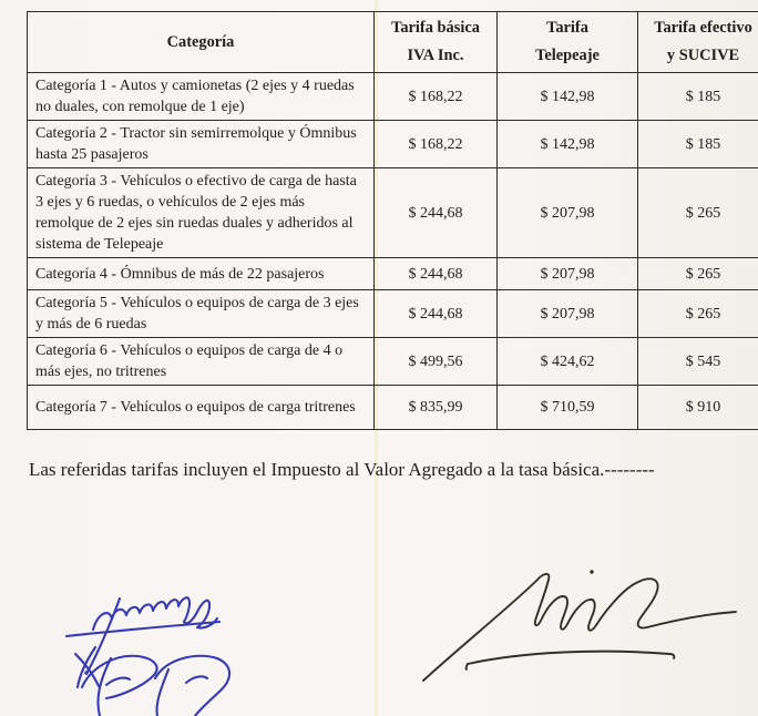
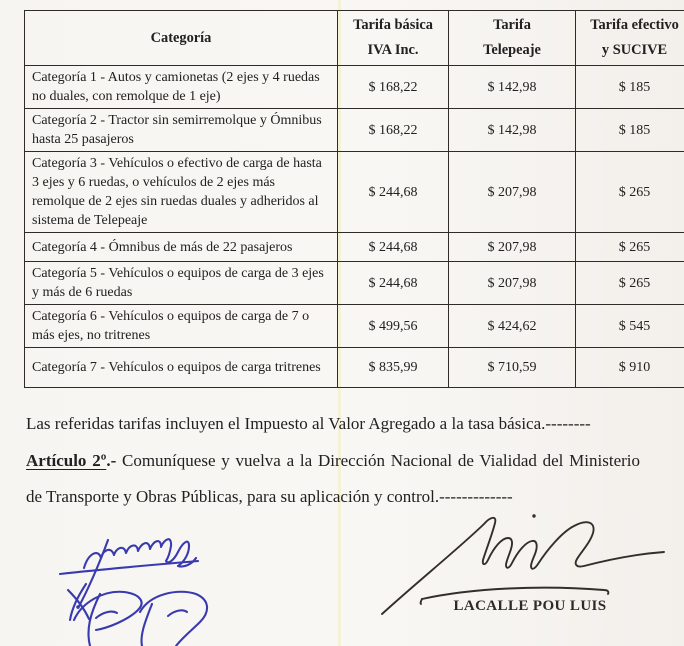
  Categoría	Tarifa básica IVA Inc.	Tarifa Telepeaje	Tarifa efectivo y SUCIVE
  Categoría 1 - Autos y camionetas (2 ejes y 4 ruedas no duales, con remolque de 1 eje)	$ 168,22	$ 142,98	$ 185
  Categoría 2 - Tractor sin semirremolque y Ómnibus hasta 25 pasajeros	$ 168,22	$ 142,98	$ 185
  Categoría 3 - Vehículos o efectivo de carga de hasta 3 ejes y 6 ruedas, o vehículos de 2 ejes más remolque de 2 ejes sin ruedas duales y adheridos al sistema de Telepeaje	$ 244,68	$ 207,98	$ 265
  Categoría 4 - Ómnibus de más de 22 pasajeros	$ 244,68	$ 207,98	$ 265
  Categoría 5 - Vehículos o equipos de carga de 3 ejes y más de 6 ruedas	$ 244,68	$ 207,98	$ 265
- Categoría 6 - Vehículos o equipos de carga de 4 o más ejes, no tritrenes	$ 499,56	$ 424,62	$ 545
+ Categoría 6 - Vehículos o equipos de carga de 7 o más ejes, no tritrenes	$ 499,56	$ 424,62	$ 545
  Categoría 7 - Vehículos o equipos de carga tritrenes	$ 835,99	$ 710,59	$ 910
  Las referidas tarifas incluyen el Impuesto al Valor Agregado a la tasa básica.--------
+ Artículo 2º.- Comuníquese y vuelva a la Dirección Nacional de Vialidad del Ministerio de Transporte y Obras Públicas, para su aplicación y control.-------------
+ LACALLE POU LUIS
